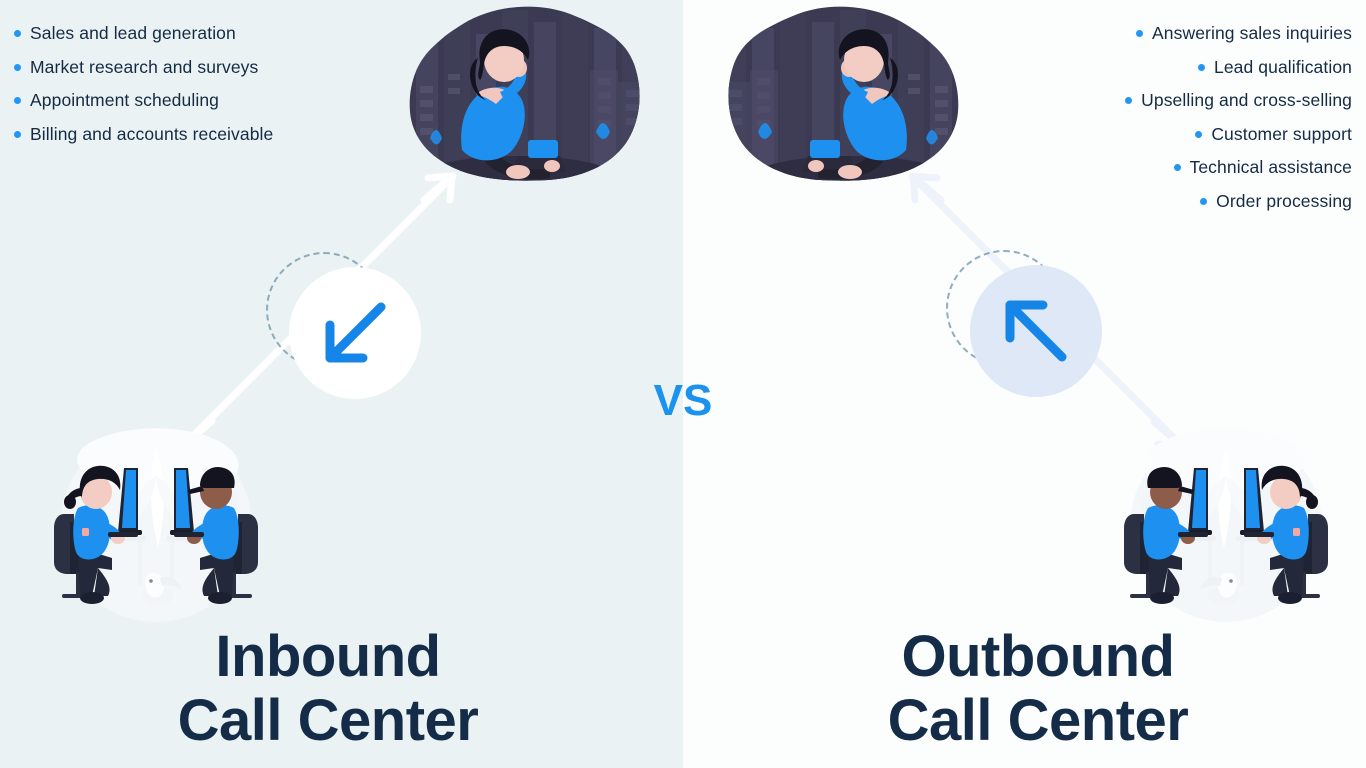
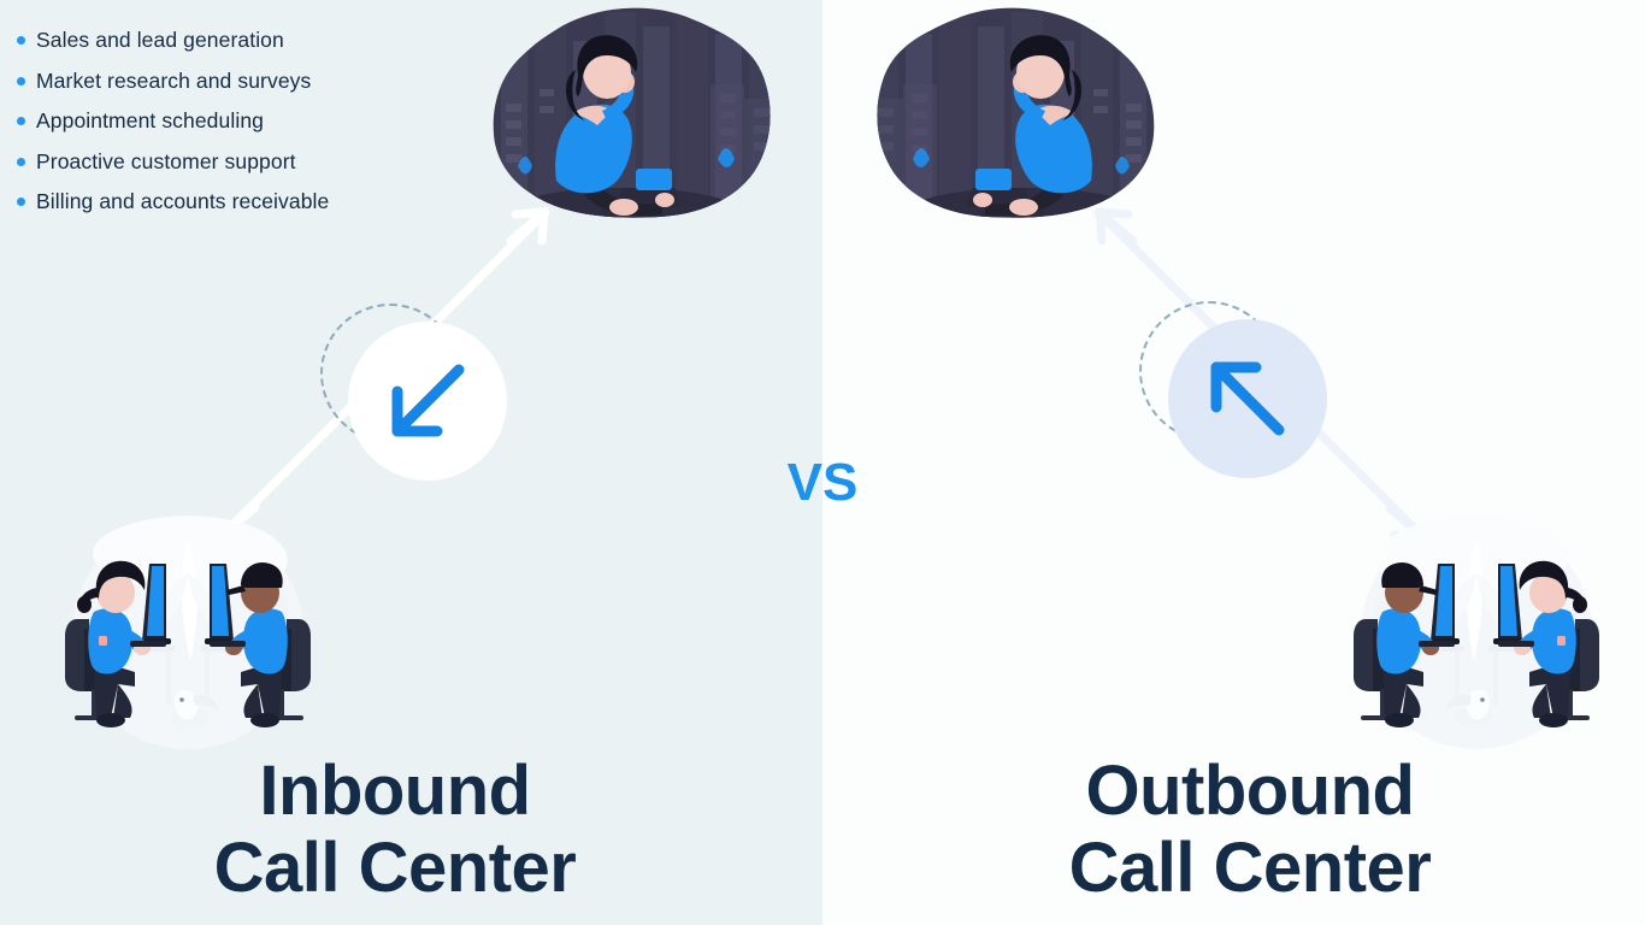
  Sales and lead generation
  Market research and surveys
  Appointment scheduling
+ Proactive customer support
  Billing and accounts receivable
- Answering sales inquiries
- Lead qualification
- Upselling and cross-selling
- Customer support
- Technical assistance
- Order processing
  VS
  Inbound
  Call Center
  Outbound
  Call Center
